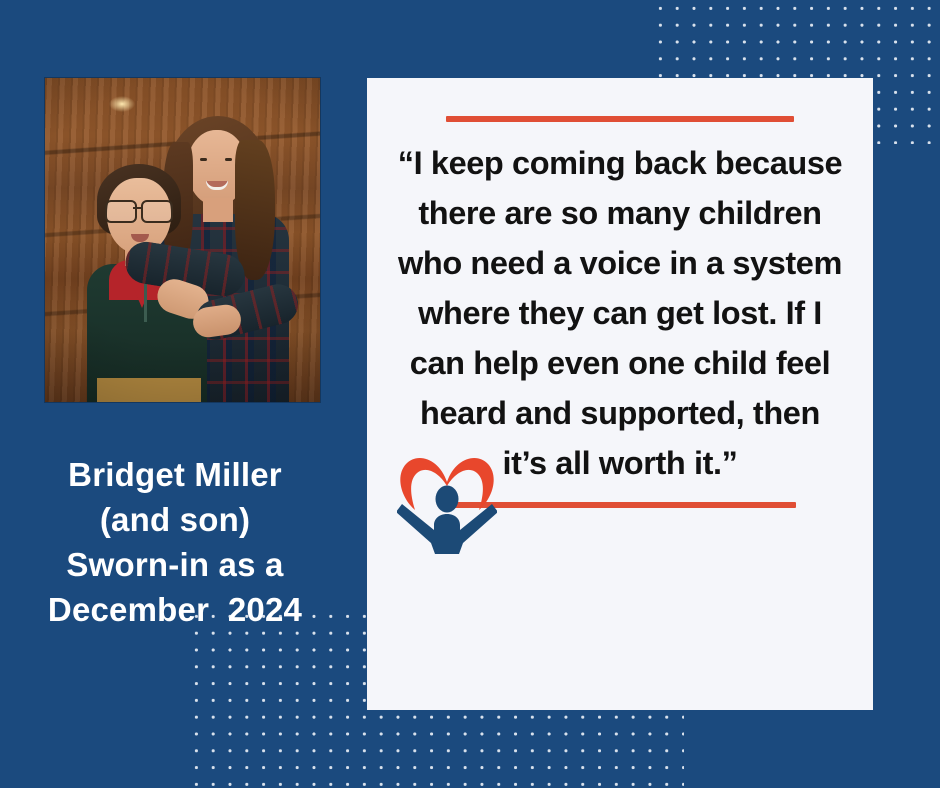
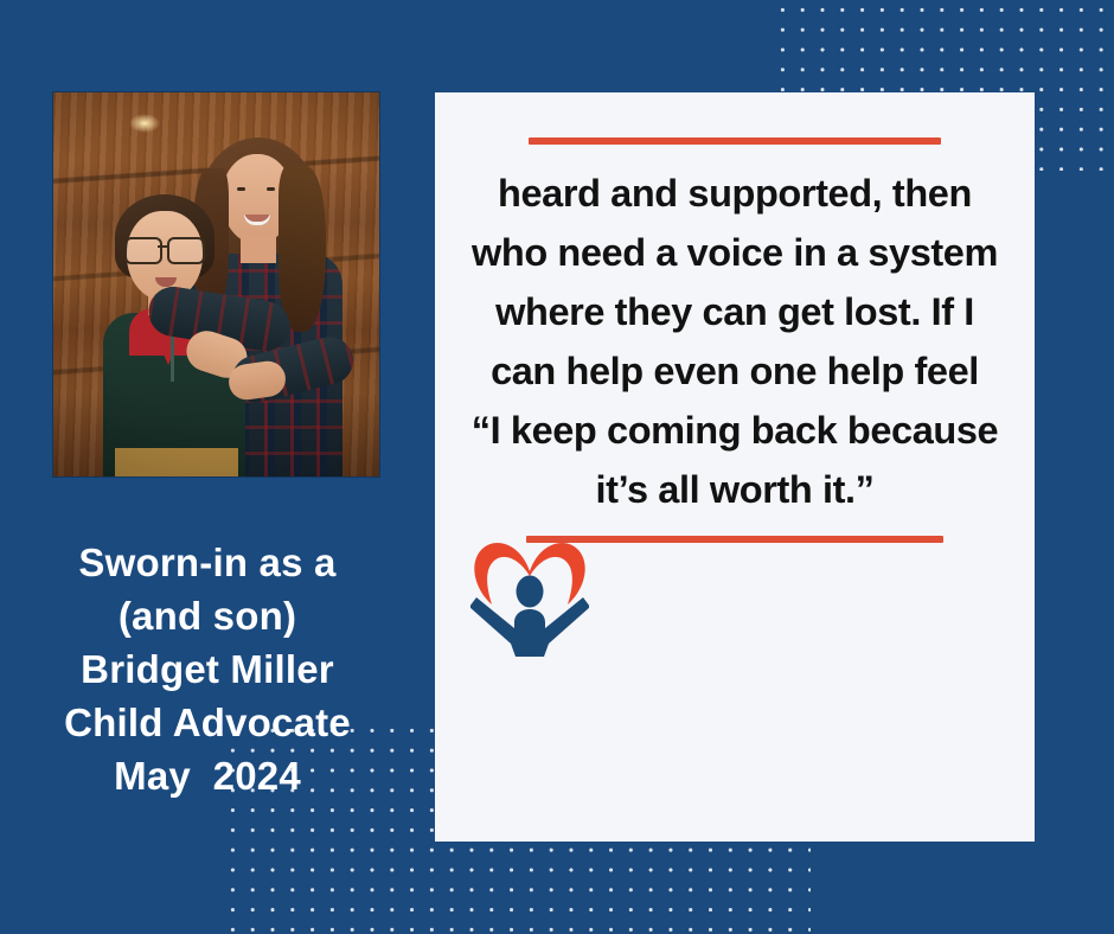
- Bridget Miller
+ Sworn-in as a
  (and son)
- Sworn-in as a
+ Bridget Miller
+ Child Advocate
- December 2024
+ May 2024
- “I keep coming back because
+ heard and supported, then
- there are so many children
  who need a voice in a system
  where they can get lost. If I
- can help even one child feel
+ can help even one help feel
- heard and supported, then
+ “I keep coming back because
  it’s all worth it.”
